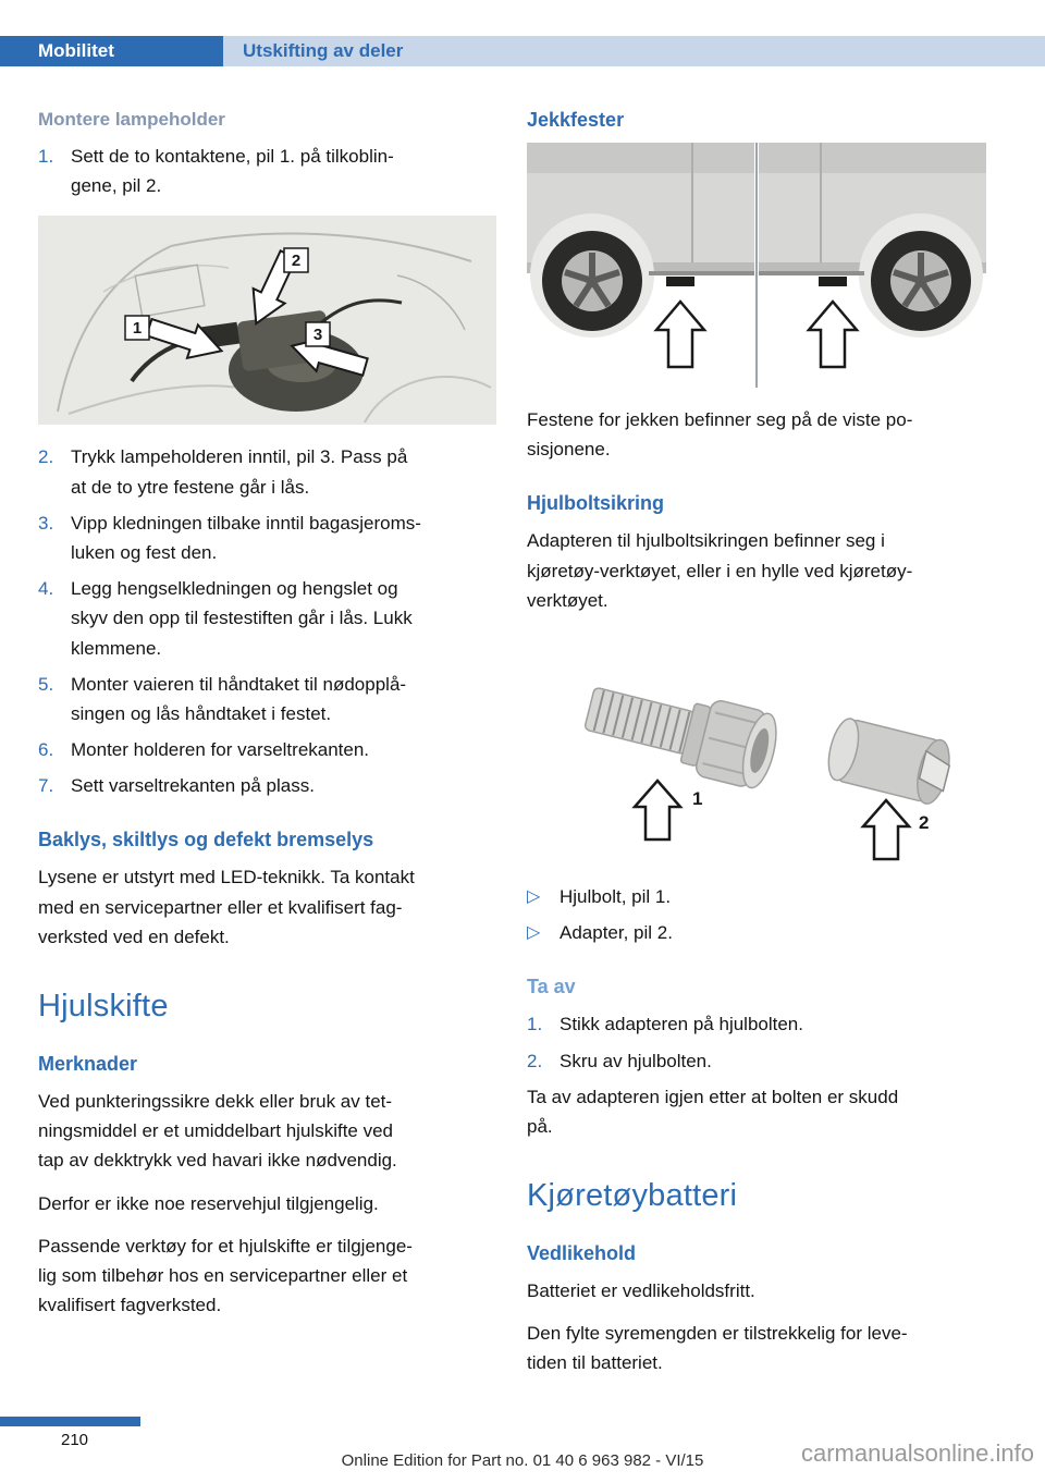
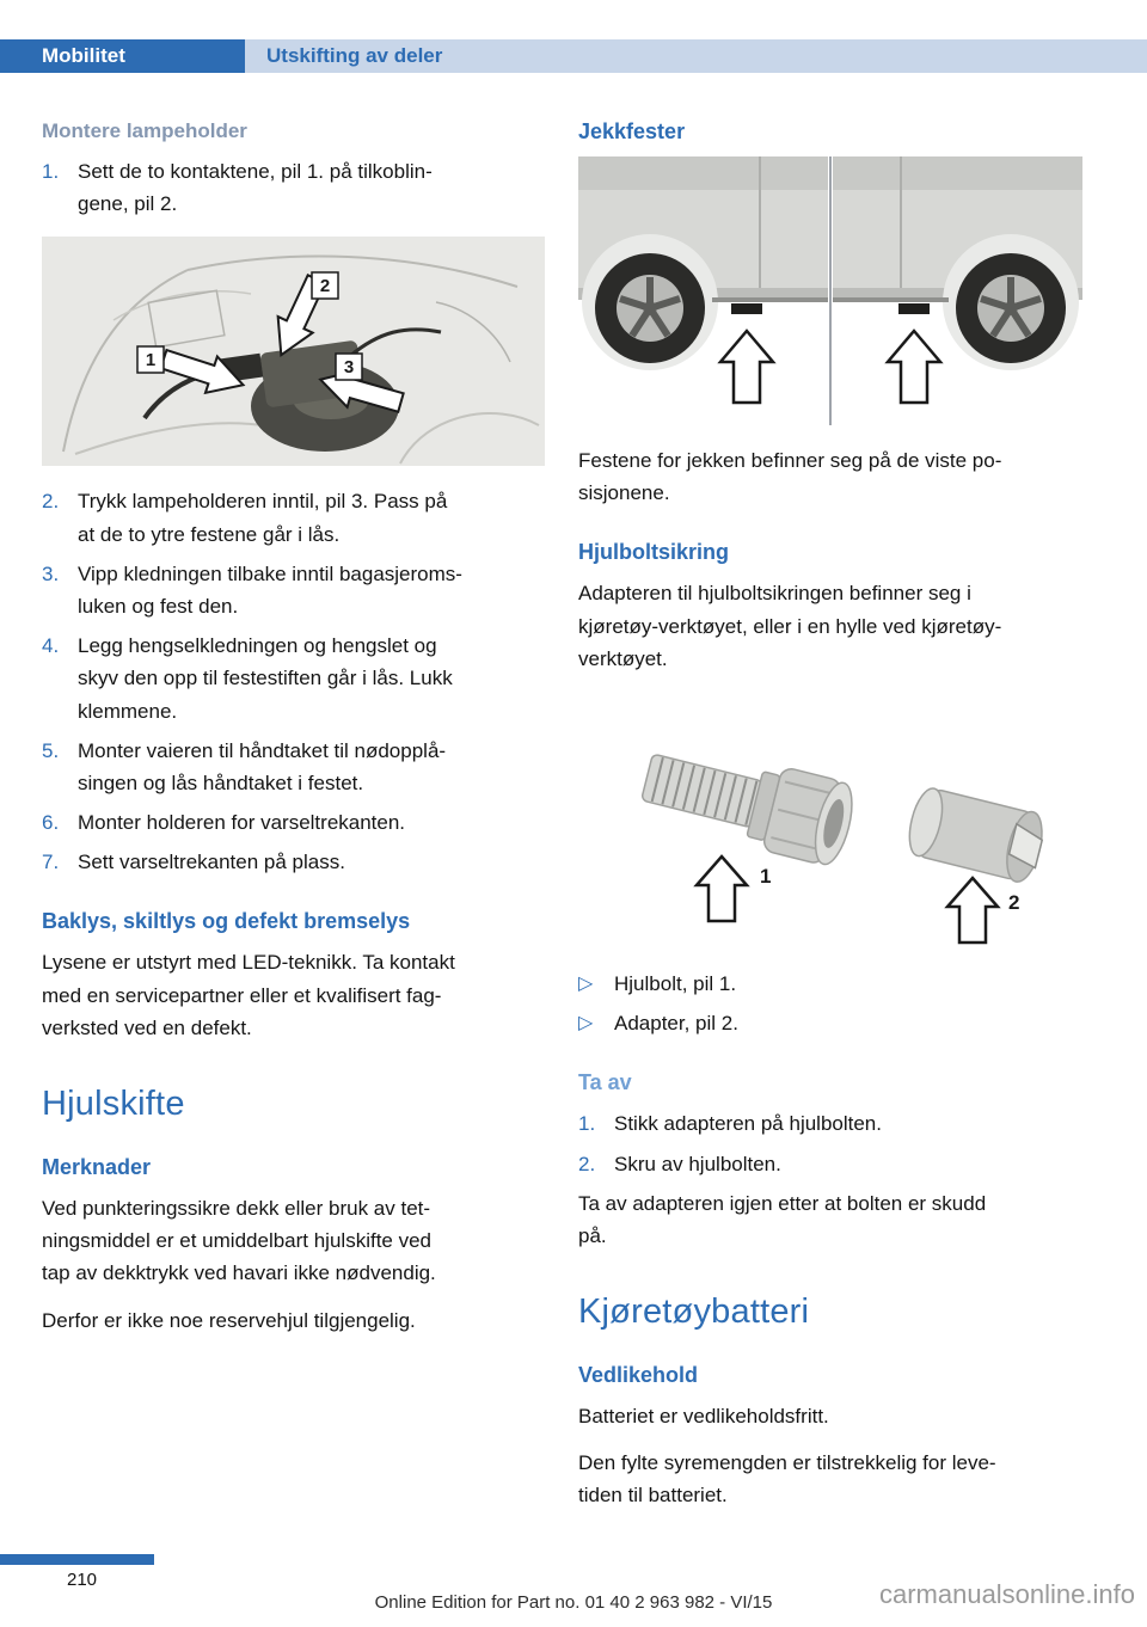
  Mobilitet
  Utskifting av deler
  Montere lampeholder
  1.
  Sett de to kontaktene, pil 1. på tilkoblin-
  gene, pil 2.
  1
  2
  3
  2.
  Trykk lampeholderen inntil, pil 3. Pass på
  at de to ytre festene går i lås.
  3.
  Vipp kledningen tilbake inntil bagasjeroms-
  luken og fest den.
  4.
  Legg hengselkledningen og hengslet og
  skyv den opp til festestiften går i lås. Lukk
  klemmene.
  5.
  Monter vaieren til håndtaket til nødopplå-
  singen og lås håndtaket i festet.
  6.
  Monter holderen for varseltrekanten.
  7.
  Sett varseltrekanten på plass.
  Baklys, skiltlys og defekt bremselys
  Lysene er utstyrt med LED-teknikk. Ta kontakt
  med en servicepartner eller et kvalifisert fag-
  verksted ved en defekt.
  Hjulskifte
  Merknader
  Ved punkteringssikre dekk eller bruk av tet-
  ningsmiddel er et umiddelbart hjulskifte ved
  tap av dekktrykk ved havari ikke nødvendig.
  Derfor er ikke noe reservehjul tilgjengelig.
- Passende verktøy for et hjulskifte er tilgjenge-
- lig som tilbehør hos en servicepartner eller et
- kvalifisert fagverksted.
  Jekkfester
  Festene for jekken befinner seg på de viste po-
  sisjonene.
  Hjulboltsikring
  Adapteren til hjulboltsikringen befinner seg i
  kjøretøy-verktøyet, eller i en hylle ved kjøretøy-
  verktøyet.
  1
  2
  ▷
  Hjulbolt, pil 1.
  ▷
  Adapter, pil 2.
  Ta av
  1.
  Stikk adapteren på hjulbolten.
  2.
  Skru av hjulbolten.
  Ta av adapteren igjen etter at bolten er skudd
  på.
  Kjøretøybatteri
  Vedlikehold
  Batteriet er vedlikeholdsfritt.
  Den fylte syremengden er tilstrekkelig for leve-
  tiden til batteriet.
  210
- Online Edition for Part no. 01 40 6 963 982 - VI/15
+ Online Edition for Part no. 01 40 2 963 982 - VI/15
  carmanualsonline.info
